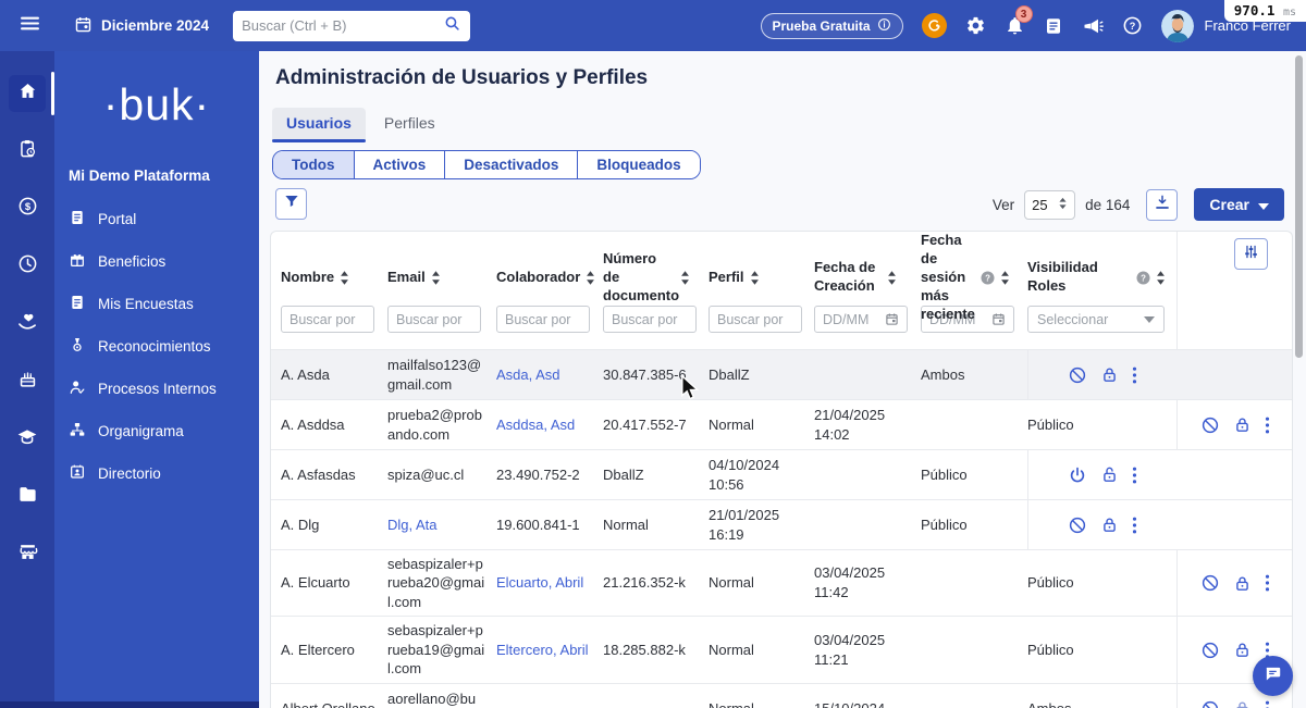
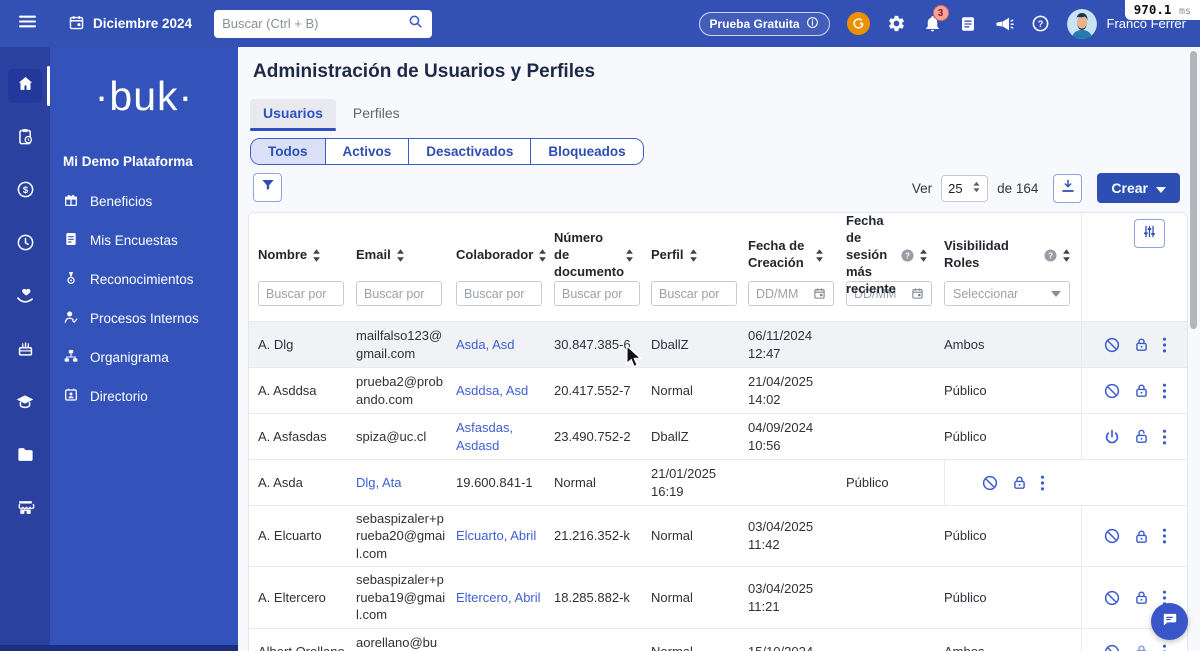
  Diciembre 2024
  Buscar (Ctrl + B)
  Prueba Gratuita
  3
  ?
  Franco Ferrer
  970.1 ms
  $
  ·buk·
  Mi Demo Plataforma
- Portal
  Beneficios
  Mis Encuestas
  Reconocimientos
  Procesos Internos
  Organigrama
  Directorio
  Administración de Usuarios y Perfiles
  Usuarios
  Perfiles
  Todos
  Activos
  Desactivados
  Bloqueados
  Ver
  25
  de 164
  Crear
  Nombre
  Email
  Colaborador
  Número de documento
  Perfil
  Fecha de Creación
  Fecha de sesión más reciente
  ?
  Visibilidad Roles
  ?
  Buscar por
  Buscar por
  Buscar por
  Buscar por
  Buscar por
  DD/MM
  DD/MM
  Seleccionar
- A. Asda
+ A. Dlg
  mailfalso123@gmail.com
  Asda, Asd
  30.847.385-6
  DballZ
+ 06/11/2024
+ 12:47
  Ambos
  A. Asddsa
  prueba2@probando.com
  Asddsa, Asd
  20.417.552-7
  Normal
  21/04/2025
  14:02
  Público
  A. Asfasdas
  spiza@uc.cl
+ Asfasdas, Asdasd
  23.490.752-2
  DballZ
- 04/10/2024
+ 04/09/2024
  10:56
  Público
- A. Dlg
+ A. Asda
  Dlg, Ata
  19.600.841-1
  Normal
  21/01/2025
  16:19
  Público
  A. Elcuarto
  sebaspizaler+prueba20@gmail.com
  Elcuarto, Abril
  21.216.352-k
  Normal
  03/04/2025
  11:42
  Público
  A. Eltercero
  sebaspizaler+prueba19@gmail.com
  Eltercero, Abril
  18.285.882-k
  Normal
  03/04/2025
  11:21
  Público
  aorellano@bu
